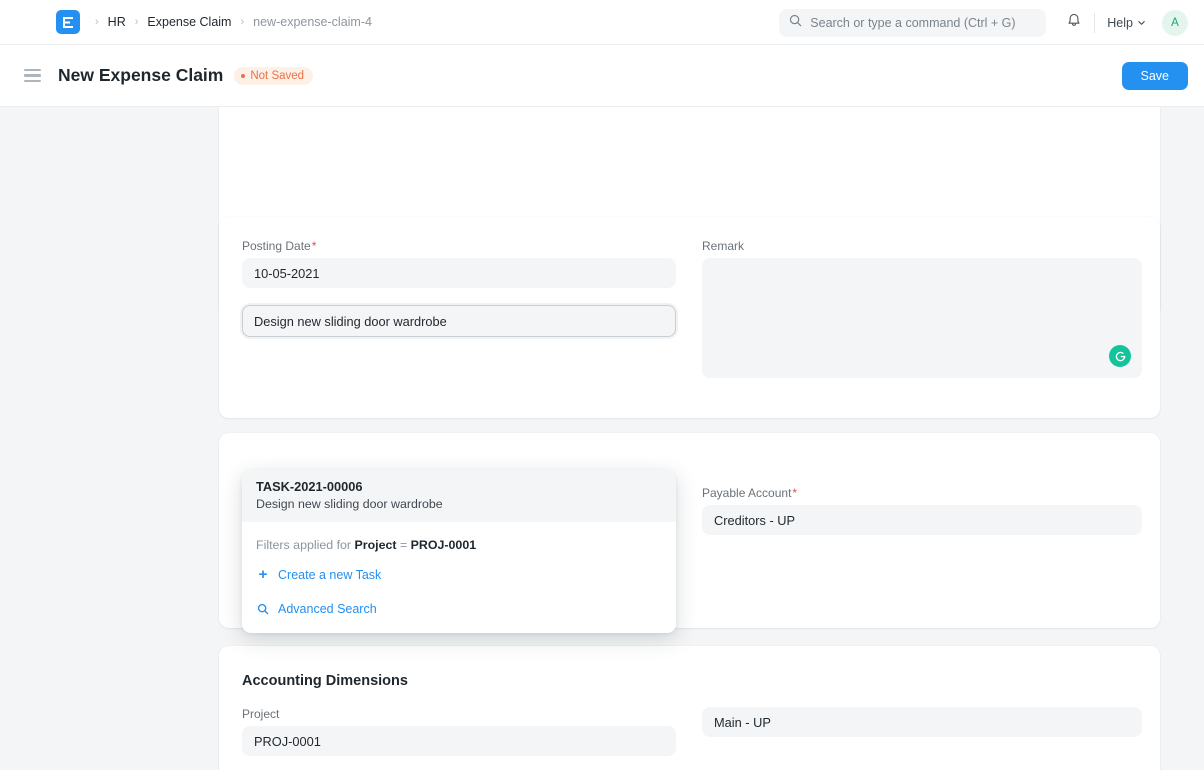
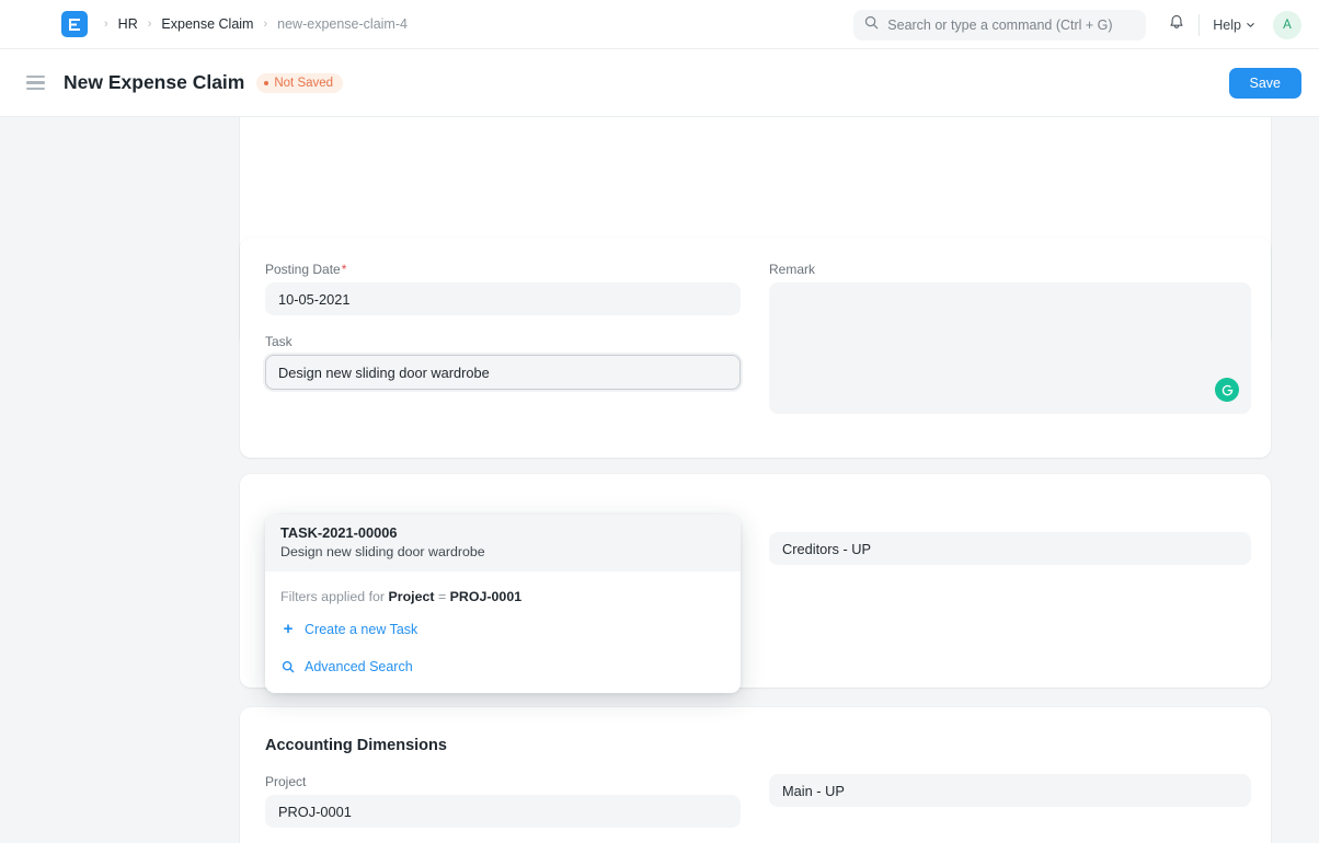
  ›
  HR
  ›
  Expense Claim
  ›
  new-expense-claim-4
  Search or type a command (Ctrl + G)
  Help
  A
  New Expense Claim
  Not Saved
  Save
  Posting Date*
  10-05-2021
+ Task
  Design new sliding door wardrobe
  Remark
- Payable Account*
  Creditors - UP
  Accounting Dimensions
  Project
  PROJ-0001
  Main - UP
  TASK-2021-00006
  Design new sliding door wardrobe
  Filters applied for Project = PROJ-0001
  +
  Create a new Task
  Advanced Search
